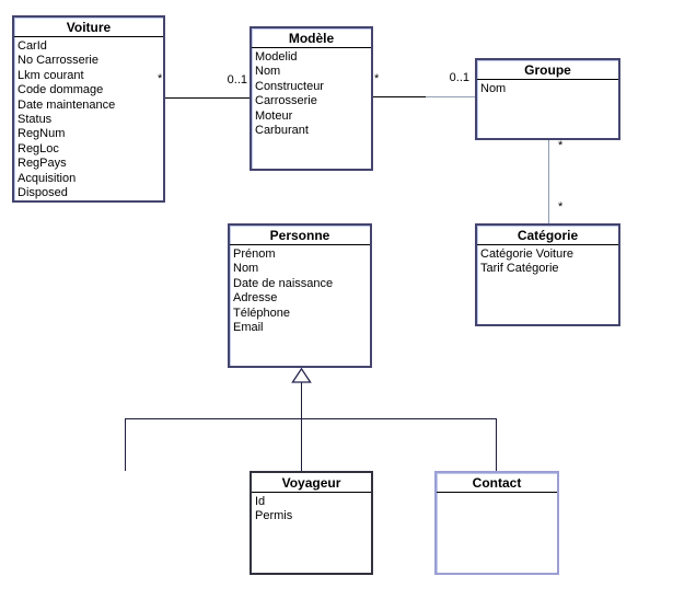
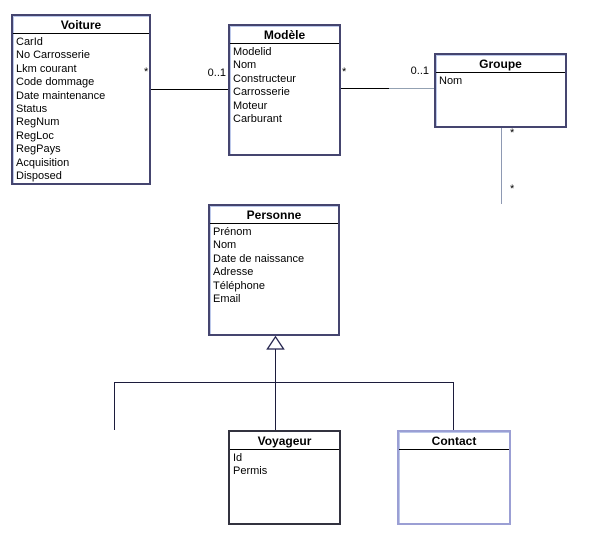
  *
  0..1
  *
  0..1
  *
  *
  Voiture
  CarId
  No Carrosserie
  Lkm courant
  Code dommage
  Date maintenance
  Status
  RegNum
  RegLoc
  RegPays
  Acquisition
  Disposed
  Modèle
  Modelid
  Nom
  Constructeur
  Carrosserie
  Moteur
  Carburant
  Groupe
  Nom
- Catégorie
- Catégorie Voiture
- Tarif Catégorie
  Personne
  Prénom
  Nom
  Date de naissance
  Adresse
  Téléphone
  Email
  Voyageur
  Id
  Permis
  Contact
